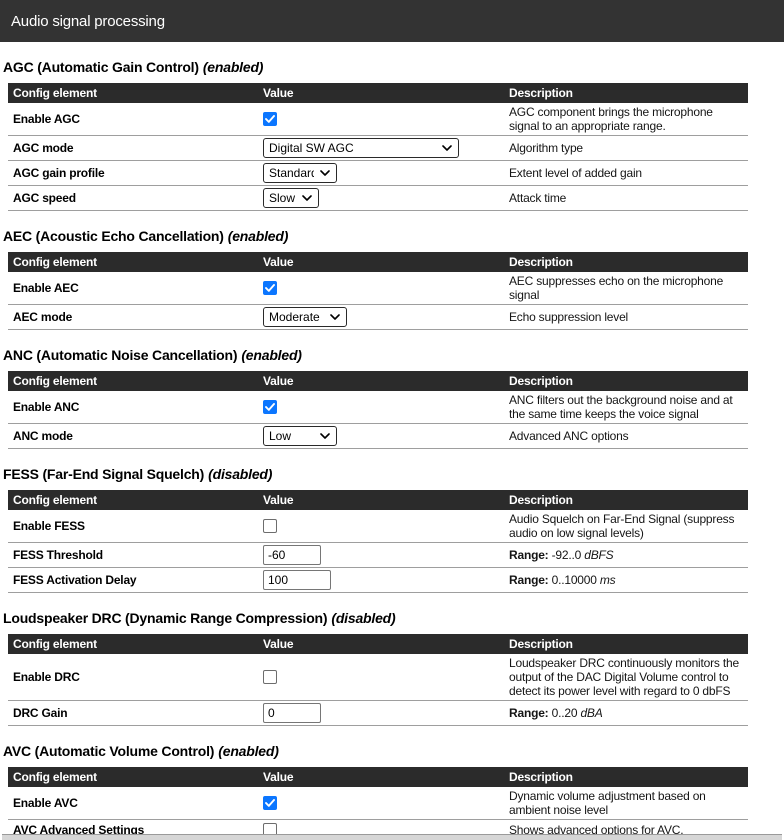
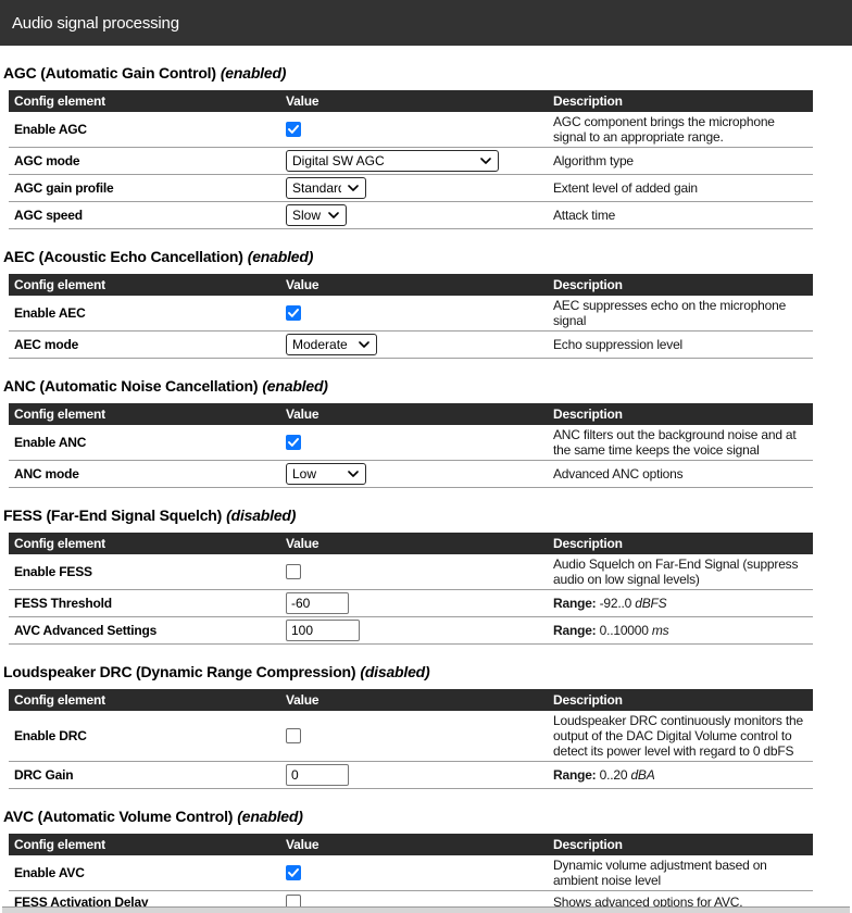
  Audio signal processing
  AGC (Automatic Gain Control) (enabled)
  Config element	Value	Description
  Enable AGC		AGC component brings the microphone signal to an appropriate range.
  AGC mode	Digital SW AGC	Algorithm type
  AGC gain profile	Standar	Extent level of added gain
  AGC speed	Slow	Attack time
  AEC (Acoustic Echo Cancellation) (enabled)
  Config element	Value	Description
  Enable AEC		AEC suppresses echo on the microphone signal
  AEC mode	Moderate	Echo suppression level
  ANC (Automatic Noise Cancellation) (enabled)
  Config element	Value	Description
  Enable ANC		ANC filters out the background noise and at the same time keeps the voice signal
  ANC mode	Low	Advanced ANC options
  FESS (Far-End Signal Squelch) (disabled)
  Config element	Value	Description
  Enable FESS		Audio Squelch on Far-End Signal (suppress audio on low signal levels)
  FESS Threshold	-60	Range: -92..0 dBFS
- FESS Activation Delay	100	Range: 0..10000 ms
+ AVC Advanced Settings	100	Range: 0..10000 ms
  Loudspeaker DRC (Dynamic Range Compression) (disabled)
  Config element	Value	Description
  Enable DRC		Loudspeaker DRC continuously monitors the output of the DAC Digital Volume control to detect its power level with regard to 0 dbFS
  DRC Gain	0	Range: 0..20 dBA
  AVC (Automatic Volume Control) (enabled)
  Config element	Value	Description
  Enable AVC		Dynamic volume adjustment based on ambient noise level
- AVC Advanced Settings		Shows advanced options for AVC.
+ FESS Activation Delay		Shows advanced options for AVC.
